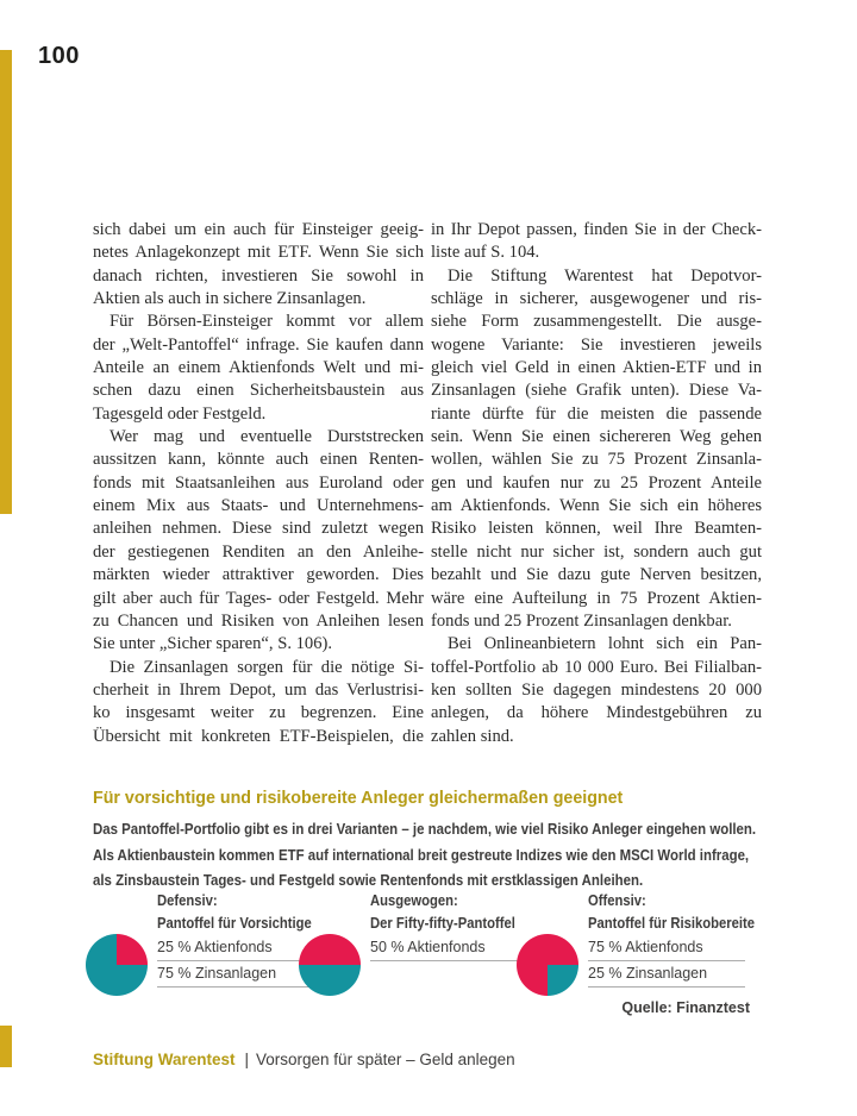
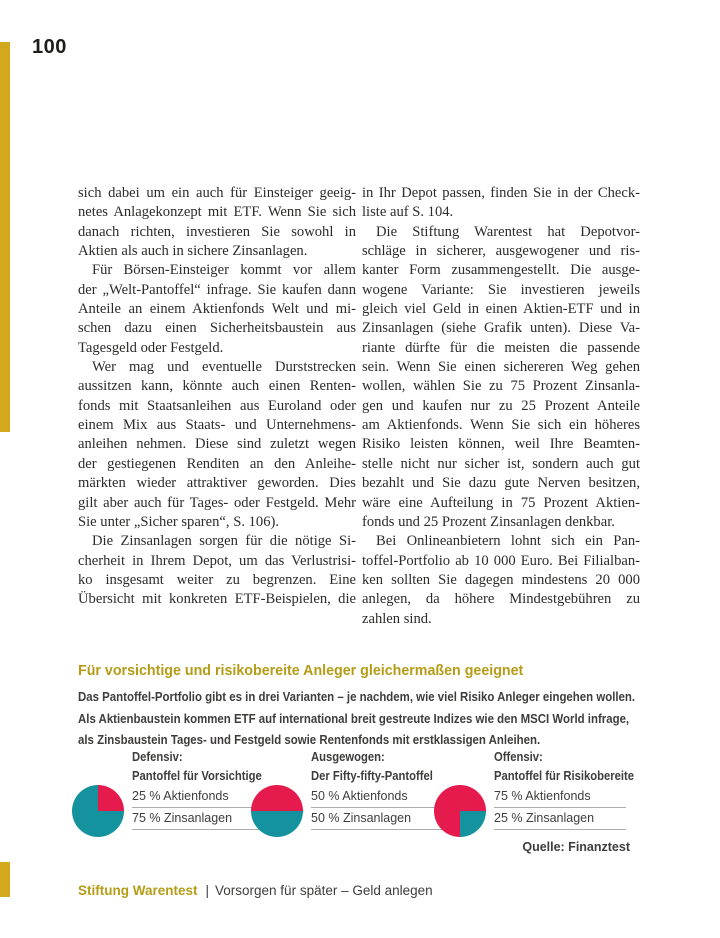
  100
  sich dabei um ein auch für Einsteiger geeig-
  netes Anlagekonzept mit ETF. Wenn Sie sich
  danach richten, investieren Sie sowohl in
  Aktien als auch in sichere Zinsanlagen.
  Für Börsen-Einsteiger kommt vor allem
  der „Welt-Pantoffel“ infrage. Sie kaufen dann
  Anteile an einem Aktienfonds Welt und mi-
  schen dazu einen Sicherheitsbaustein aus
  Tagesgeld oder Festgeld.
  Wer mag und eventuelle Durststrecken
  aussitzen kann, könnte auch einen Renten-
  fonds mit Staatsanleihen aus Euroland oder
  einem Mix aus Staats- und Unternehmens-
  anleihen nehmen. Diese sind zuletzt wegen
  der gestiegenen Renditen an den Anleihe-
  märkten wieder attraktiver geworden. Dies
  gilt aber auch für Tages- oder Festgeld. Mehr
- zu Chancen und Risiken von Anleihen lesen
  Sie unter „Sicher sparen“, S. 106).
  Die Zinsanlagen sorgen für die nötige Si-
  cherheit in Ihrem Depot, um das Verlustrisi-
  ko insgesamt weiter zu begrenzen. Eine
  Übersicht mit konkreten ETF-Beispielen, die
  in Ihr Depot passen, finden Sie in der Check-
  liste auf S. 104.
  Die Stiftung Warentest hat Depotvor-
  schläge in sicherer, ausgewogener und ris-
- siehe Form zusammengestellt. Die ausge-
+ kanter Form zusammengestellt. Die ausge-
  wogene Variante: Sie investieren jeweils
  gleich viel Geld in einen Aktien-ETF und in
  Zinsanlagen (siehe Grafik unten). Diese Va-
  riante dürfte für die meisten die passende
  sein. Wenn Sie einen sichereren Weg gehen
  wollen, wählen Sie zu 75 Prozent Zinsanla-
  gen und kaufen nur zu 25 Prozent Anteile
  am Aktienfonds. Wenn Sie sich ein höheres
  Risiko leisten können, weil Ihre Beamten-
  stelle nicht nur sicher ist, sondern auch gut
  bezahlt und Sie dazu gute Nerven besitzen,
  wäre eine Aufteilung in 75 Prozent Aktien-
  fonds und 25 Prozent Zinsanlagen denkbar.
  Bei Onlineanbietern lohnt sich ein Pan-
  toffel-Portfolio ab 10 000 Euro. Bei Filialban-
  ken sollten Sie dagegen mindestens 20 000
  anlegen, da höhere Mindestgebühren zu
  zahlen sind.
  Für vorsichtige und risikobereite Anleger gleichermaßen geeignet
  Das Pantoffel-Portfolio gibt es in drei Varianten – je nachdem, wie viel Risiko Anleger eingehen wollen.
  Als Aktienbaustein kommen ETF auf international breit gestreute Indizes wie den MSCI World infrage,
  als Zinsbaustein Tages- und Festgeld sowie Rentenfonds mit erstklassigen Anleihen.
  Defensiv:
  Pantoffel für Vorsichti
  25 % Aktienfonds
  75 % Zinsanlagen
  Ausgewogen:
  Der Fifty-fifty-Pantoffel
  50 % Aktienfonds
+ 50 % Zinsanlagen
  Offensiv:
  Pantoffel für Risikobereite
  75 % Aktienfonds
  25 % Zinsanlagen
  Quelle: Finanztest
  Stiftung Warentest | Vorsorgen für später – Geld anlegen
